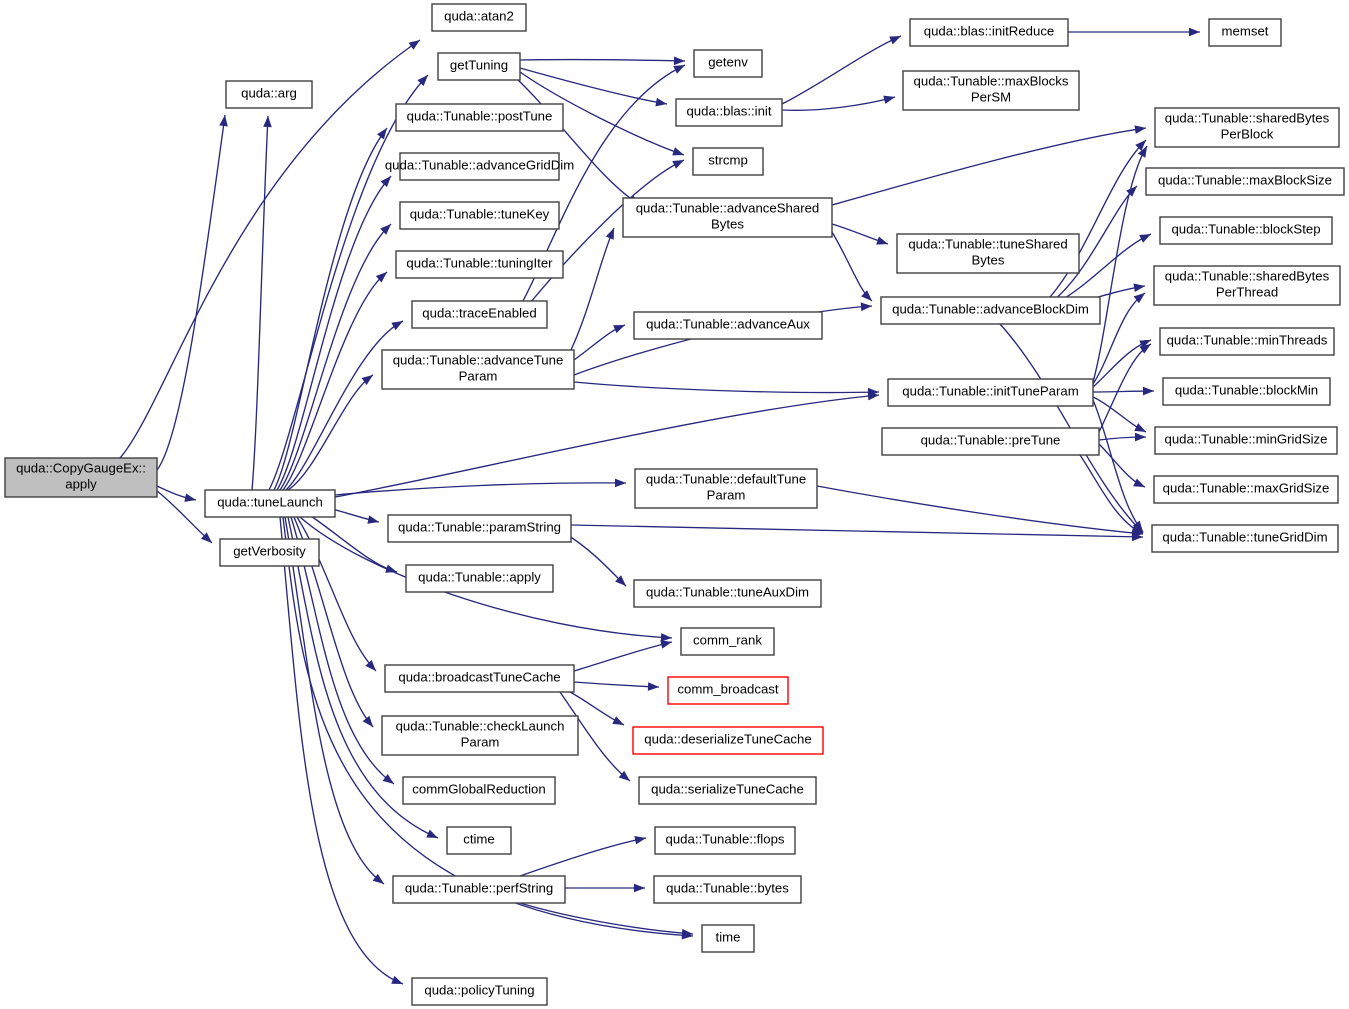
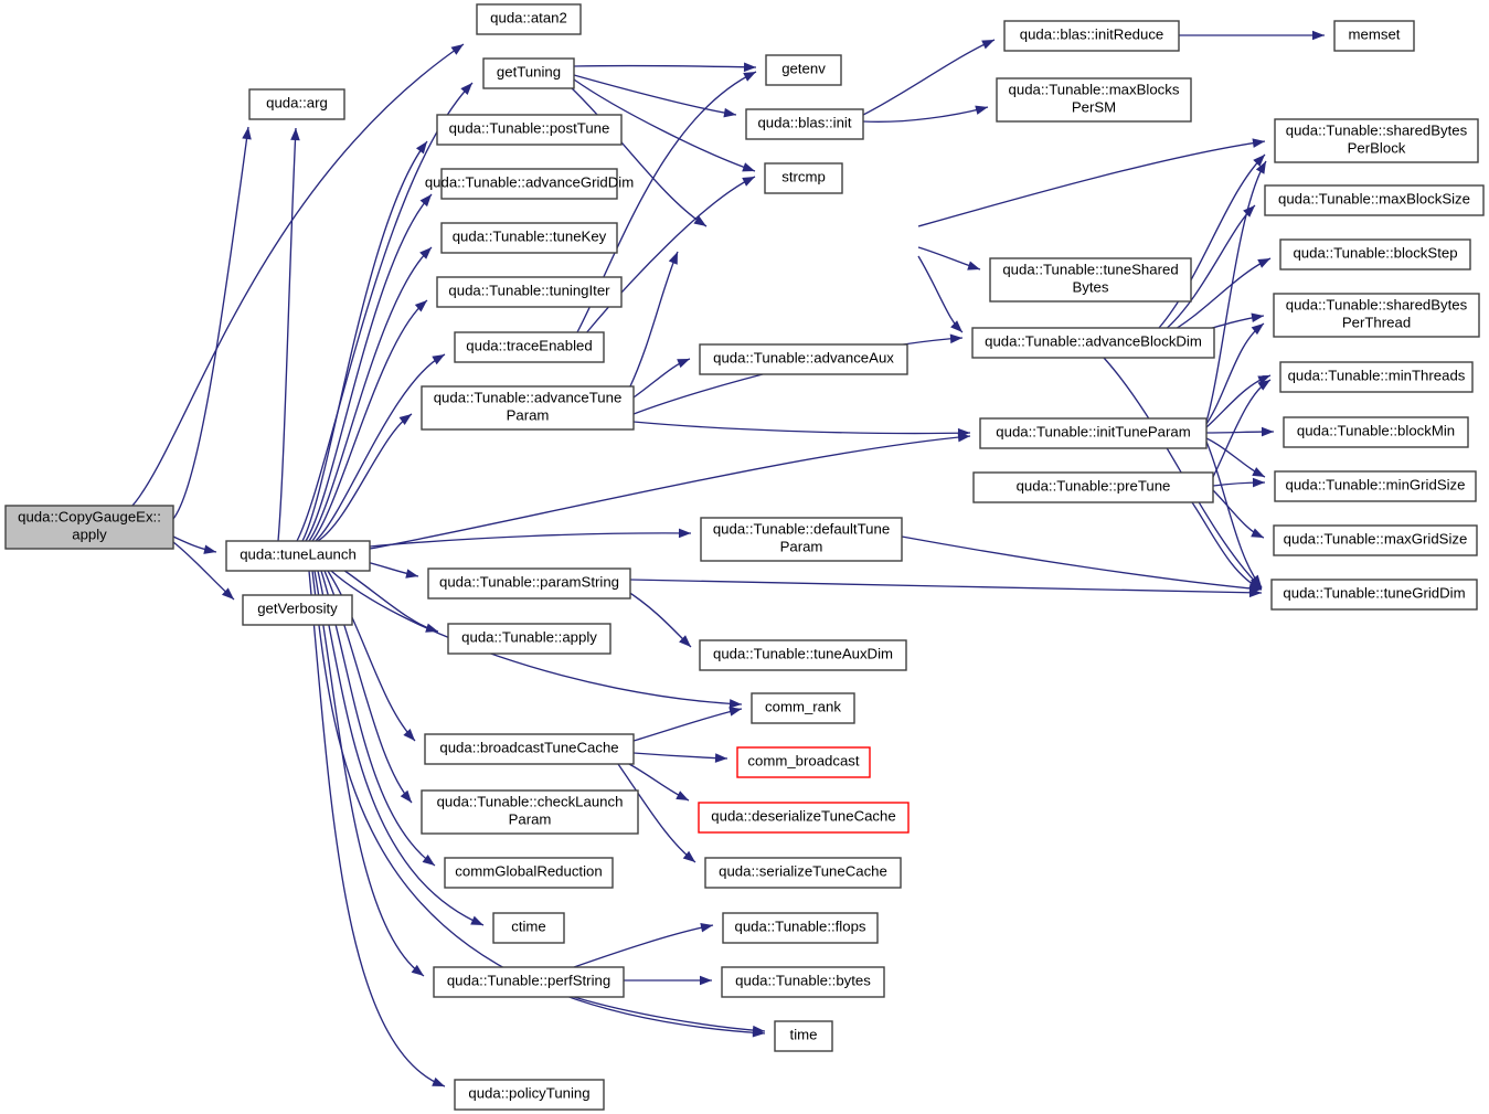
  quda::CopyGaugeEx:: apply
  quda::arg
  quda::tuneLaunch
  getVerbosity
  quda::atan2
  getTuning
  quda::Tunable::postTune
  quda::Tunable::advanceGridDim
  quda::Tunable::tuneKey
  quda::Tunable::tuningIter
  quda::traceEnabled
  quda::Tunable::advanceTune Param
  quda::Tunable::paramString
  quda::Tunable::apply
  quda::broadcastTuneCache
  quda::Tunable::checkLaunch Param
  commGlobalReduction
  ctime
  quda::Tunable::perfString
  quda::policyTuning
  getenv
  quda::blas::init
  strcmp
- quda::Tunable::advanceShared Bytes
  quda::Tunable::advanceAux
  quda::Tunable::defaultTune Param
  quda::Tunable::tuneAuxDim
  comm_rank
  comm_broadcast
  quda::deserializeTuneCache
  quda::serializeTuneCache
  quda::Tunable::flops
  quda::Tunable::bytes
  time
  quda::blas::initReduce
  quda::Tunable::maxBlocks PerSM
  quda::Tunable::tuneShared Bytes
  quda::Tunable::advanceBlockDim
  quda::Tunable::initTuneParam
  quda::Tunable::preTune
  memset
  quda::Tunable::sharedBytes PerBlock
  quda::Tunable::maxBlockSize
  quda::Tunable::blockStep
  quda::Tunable::sharedBytes PerThread
  quda::Tunable::minThreads
  quda::Tunable::blockMin
  quda::Tunable::minGridSize
  quda::Tunable::maxGridSize
  quda::Tunable::tuneGridDim
